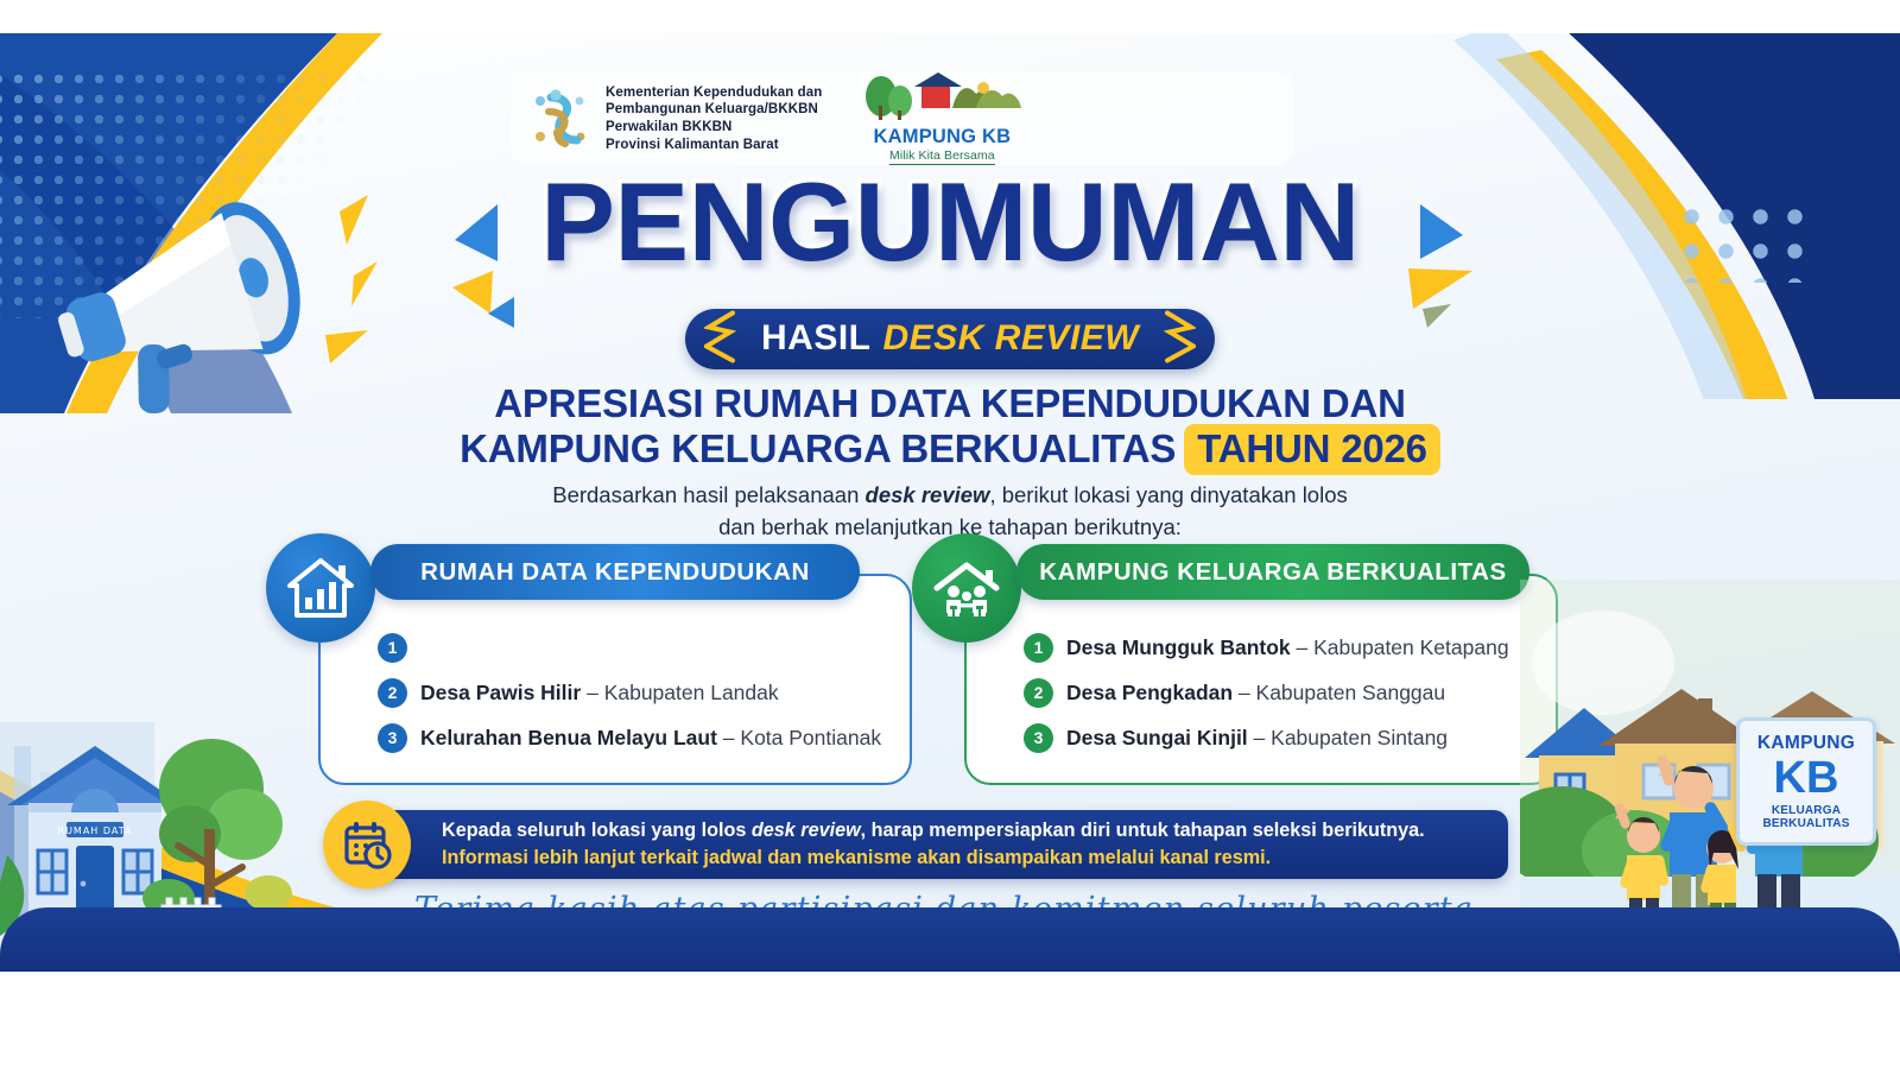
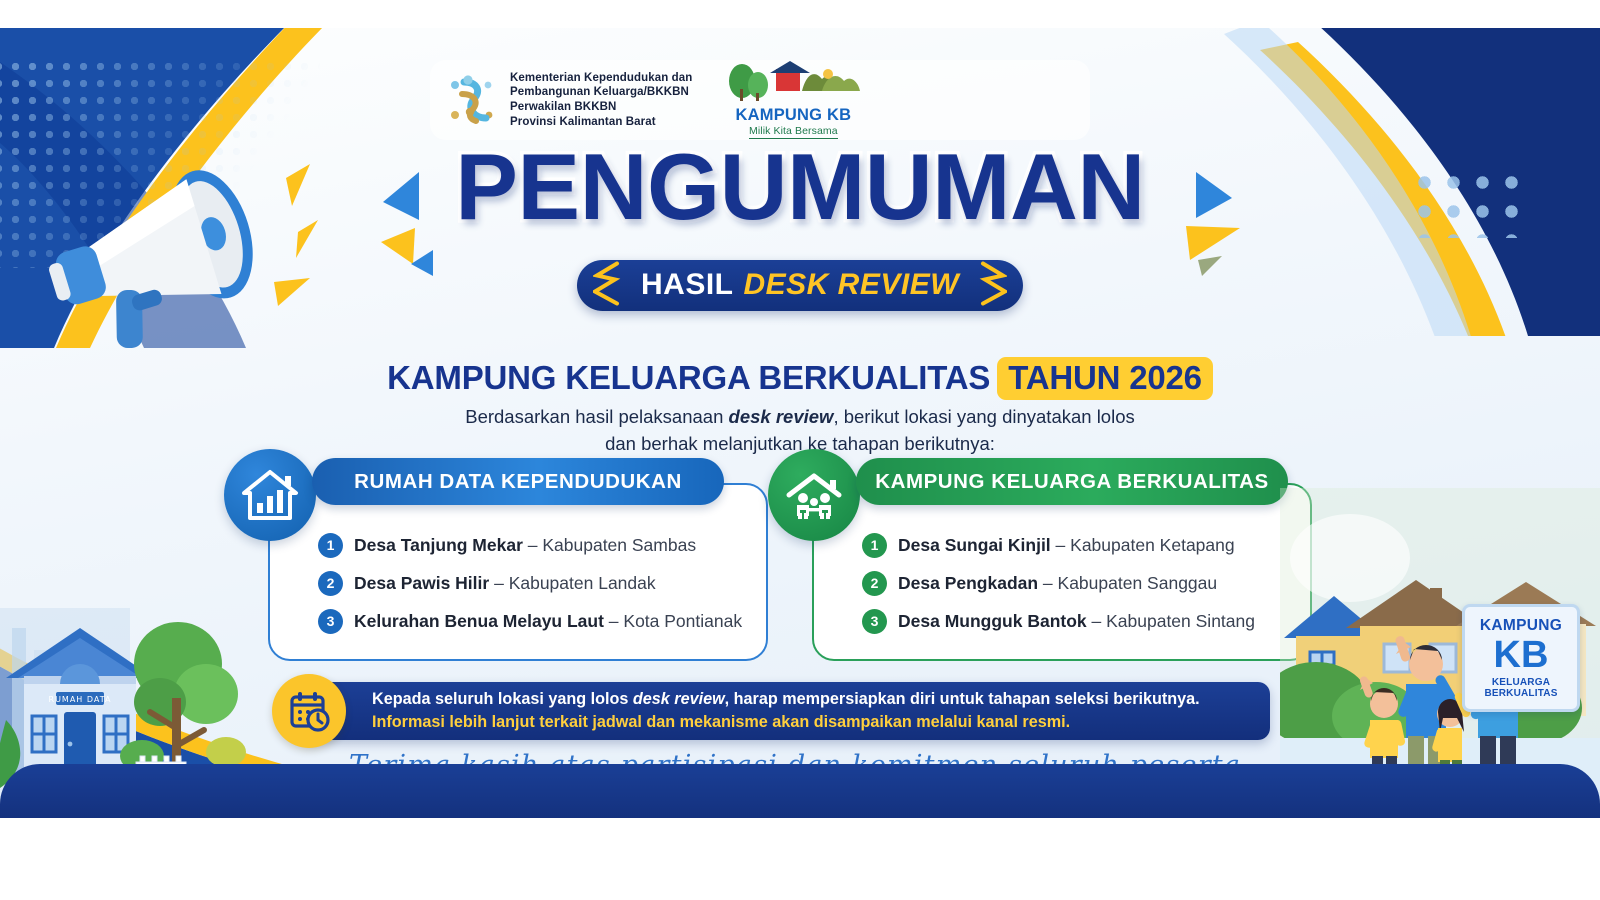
  Kementerian Kependudukan dan
  Pembangunan Keluarga/BKKBN
  Perwakilan BKKBN
  Provinsi Kalimantan Barat
  KAMPUNG KB
  Milik Kita Bersama
  PENGUMUMAN
  HASIL
  DESK REVIEW
- APRESIASI RUMAH DATA KEPENDUDUKAN DAN
  KAMPUNG KELUARGA BERKUALITAS TAHUN 2026
  Berdasarkan hasil pelaksanaan desk review, berikut lokasi yang dinyatakan lolos
  dan berhak melanjutkan ke tahapan berikutnya:
  RUMAH DATA KEPENDUDUKAN
  1
+ Desa Tanjung Mekar – Kabupaten Sambas
  2
  Desa Pawis Hilir – Kabupaten Landak
  3
  Kelurahan Benua Melayu Laut – Kota Pontianak
  KAMPUNG KELUARGA BERKUALITAS
  1
- Desa Mungguk Bantok – Kabupaten Ketapang
+ Desa Sungai Kinjil – Kabupaten Ketapang
  2
  Desa Pengkadan – Kabupaten Sanggau
  3
- Desa Sungai Kinjil – Kabupaten Sintang
+ Desa Mungguk Bantok – Kabupaten Sintang
  Kepada seluruh lokasi yang lolos desk review, harap mempersiapkan diri untuk tahapan seleksi berikutnya.
  Informasi lebih lanjut terkait jadwal dan mekanisme akan disampaikan melalui kanal resmi.
  RUMAH DATA
  KAMPUNG
  KB
  KELUARGA
  BERKUALITAS
